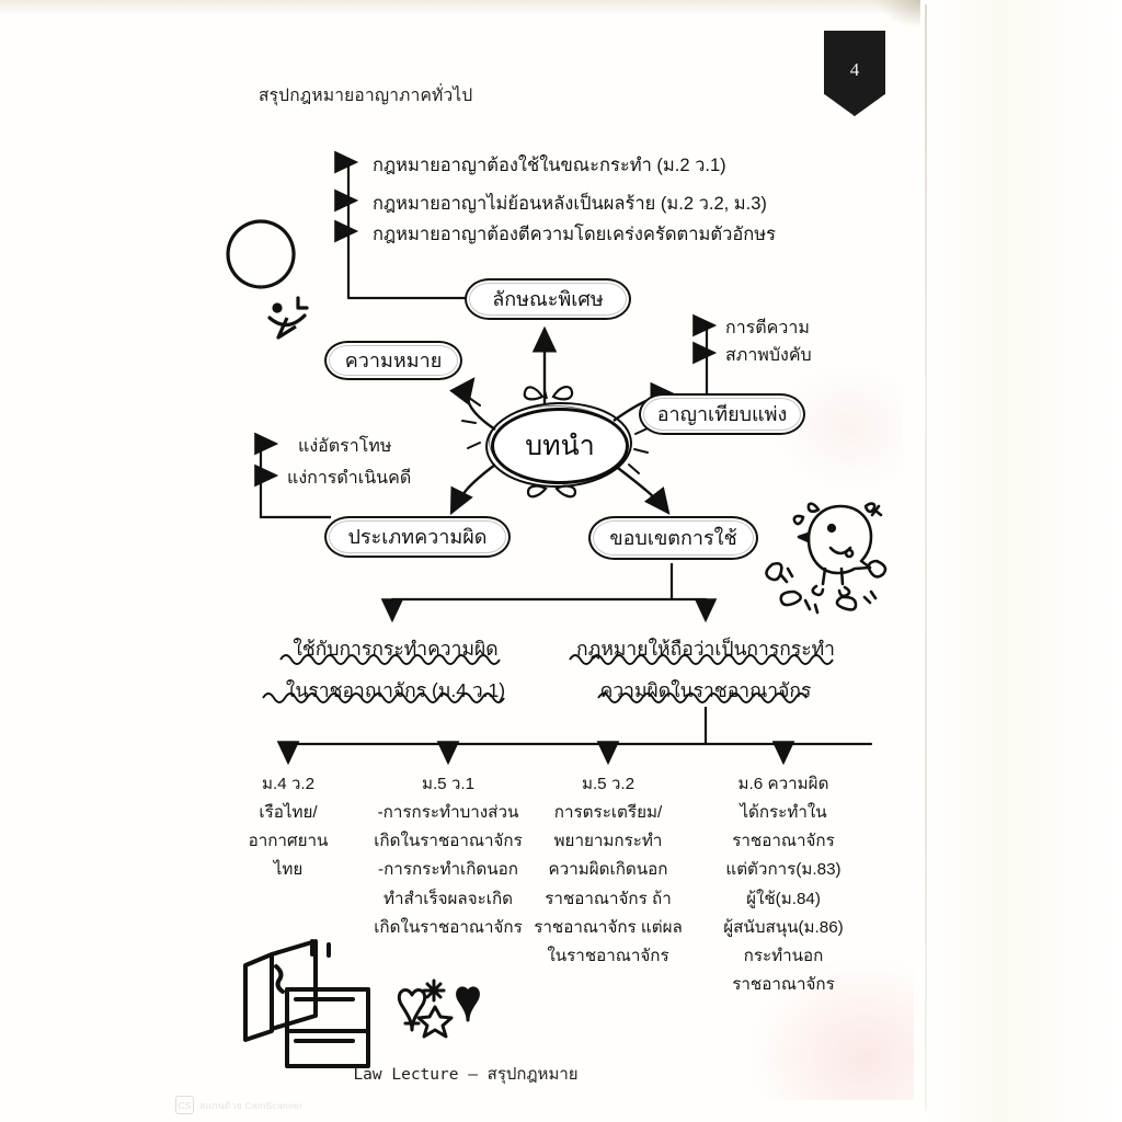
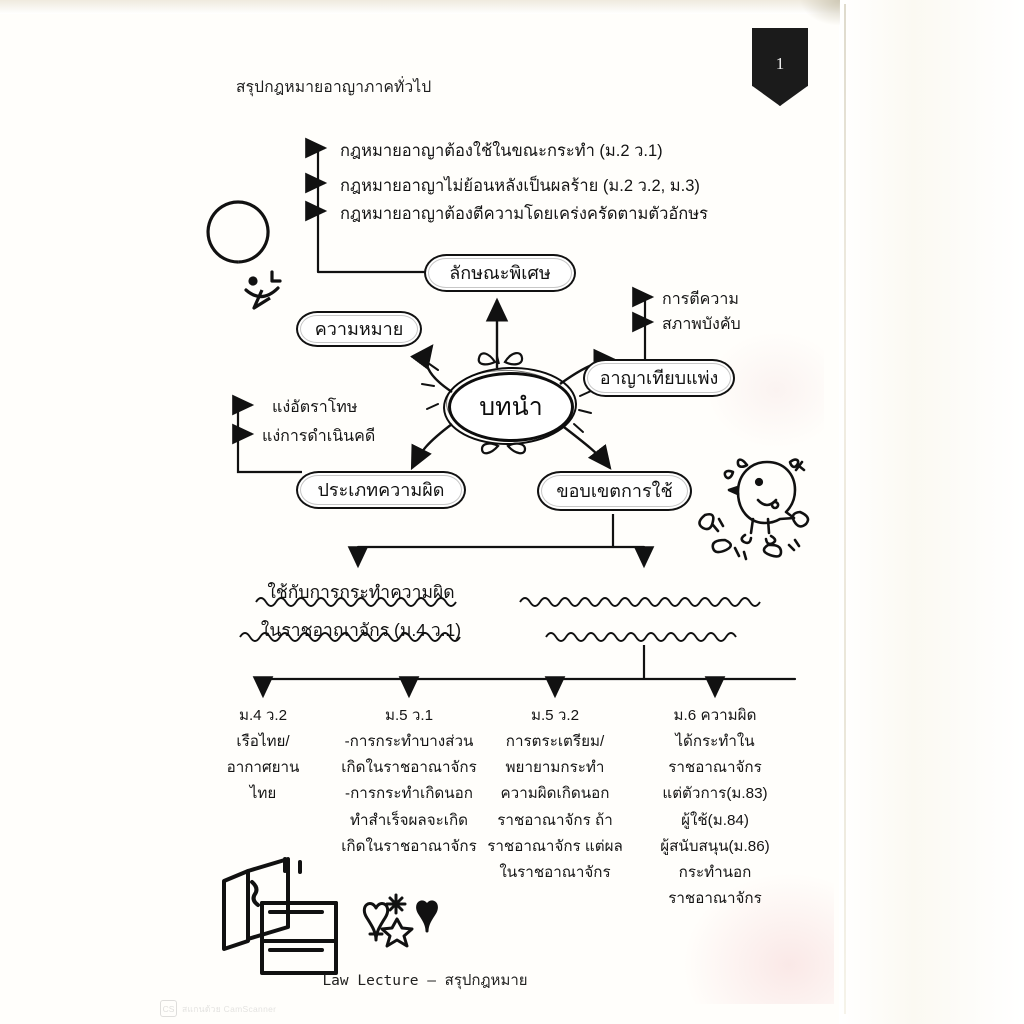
- 4
+ 1
  สรุปกฎหมายอาญาภาคทั่วไป
  ลักษณะพิเศษ
  ความหมาย
  อาญาเทียบแพ่ง
  ประเภทความผิด
  ขอบเขตการใช้
  บทนำ
  กฎหมายอาญาต้องใช้ในขณะกระทำ (ม.2 ว.1)
  กฎหมายอาญาไม่ย้อนหลังเป็นผลร้าย (ม.2 ว.2, ม.3)
  กฎหมายอาญาต้องตีความโดยเคร่งครัดตามตัวอักษร
  การตีความ
  สภาพบังคับ
  แง่อัตราโทษ
  แง่การดำเนินคดี
  ใช้กับการกระทำความผิด
  ในราชอาณาจักร (ม.4 ว.1)
- กฎหมายให้ถือว่าเป็นการกระทำ
- ความผิดในราชอาณาจักร
  ม.4 ว.2
  เรือไทย/
  อากาศยาน
  ไทย
  ม.5 ว.1
  -การกระทำบางส่วน
  เกิดในราชอาณาจักร
  -การกระทำเกิดนอก
  ทำสำเร็จผลจะเกิด
  เกิดในราชอาณาจักร
  ม.5 ว.2
  การตระเตรียม/
  พยายามกระทำ
  ความผิดเกิดนอก
  ราชอาณาจักร ถ้า
  ราชอาณาจักร แต่ผล
  ในราชอาณาจักร
  ม.6 ความผิด
  ได้กระทำใน
  ราชอาณาจักร
  แต่ตัวการ(ม.83)
  ผู้ใช้(ม.84)
  ผู้สนับสนุน(ม.86)
  กระทำนอก
  ราชอาณาจักร
  Law Lecture – สรุปกฎหมาย
  CS
  สแกนด้วย CamScanner
